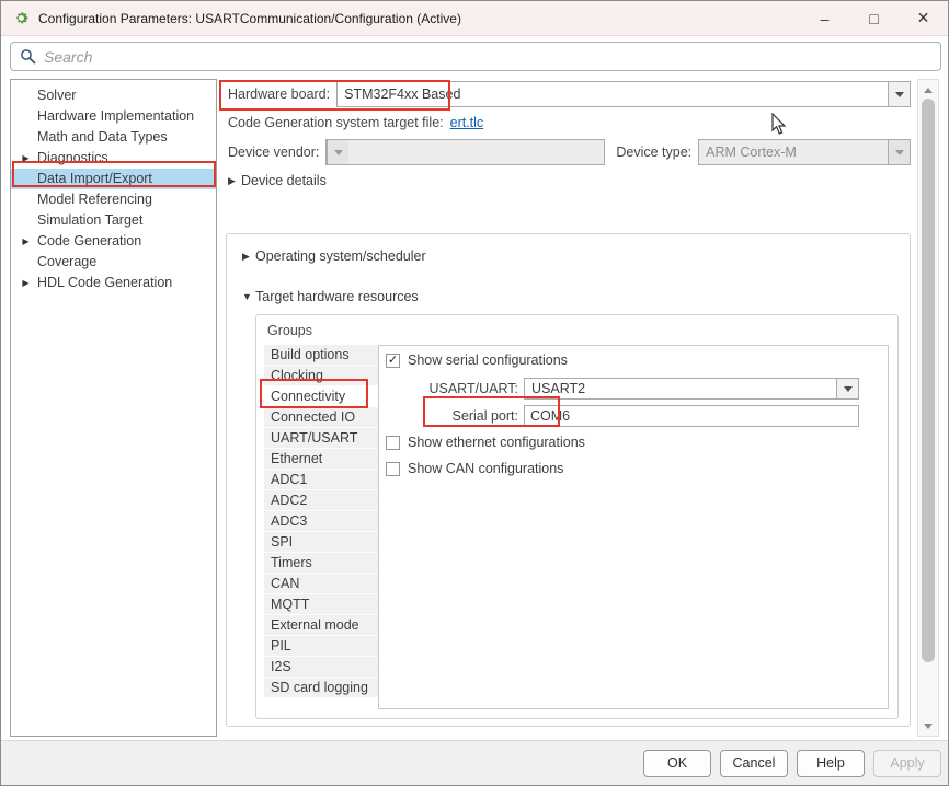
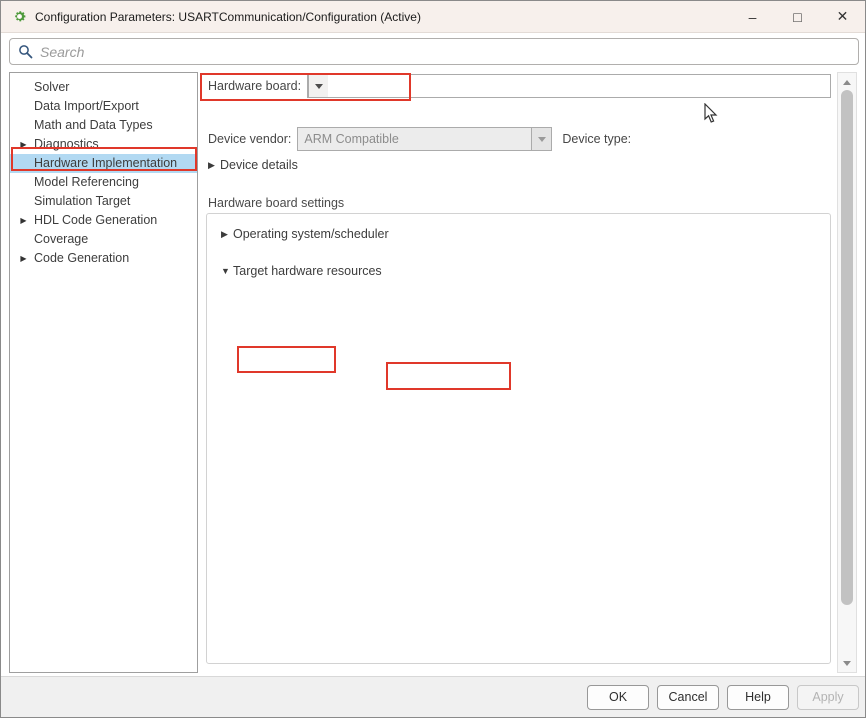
  Configuration Parameters: USARTCommunication/Configuration (Active)
  –
  □
  ✕
  Search
  Solver
- Hardware Implementation
+ Data Import/Export
  Math and Data Types
  ▶
  Diagnostics
- Data Import/Export
+ Hardware Implementation
  Model Referencing
  Simulation Target
  ▶
- Code Generation
+ HDL Code Generation
  Coverage
  ▶
- HDL Code Generation
+ Code Generation
  Hardware board:
- STM32F4xx Based
- Code Generation system target file:
- ert.tlc
  Device vendor:
+ ARM Compatible
  Device type:
- ARM Cortex-M
  ▶
  Device details
+ Hardware board settings
  ▶
  Operating system/scheduler
  ▼
  Target hardware resources
- Groups
- Build options
- Clocking
- Connectivity
- Connected IO
- UART/USART
- Ethernet
- ADC1
- ADC2
- ADC3
- SPI
- Timers
- CAN
- MQTT
- External mode
- PIL
- I2S
- SD card logging
- ✓
- Show serial configurations
- USART/UART:
- USART2
- Serial port:
- COM6
- Show ethernet configurations
- Show CAN configurations
  OK
  Cancel
  Help
  Apply
